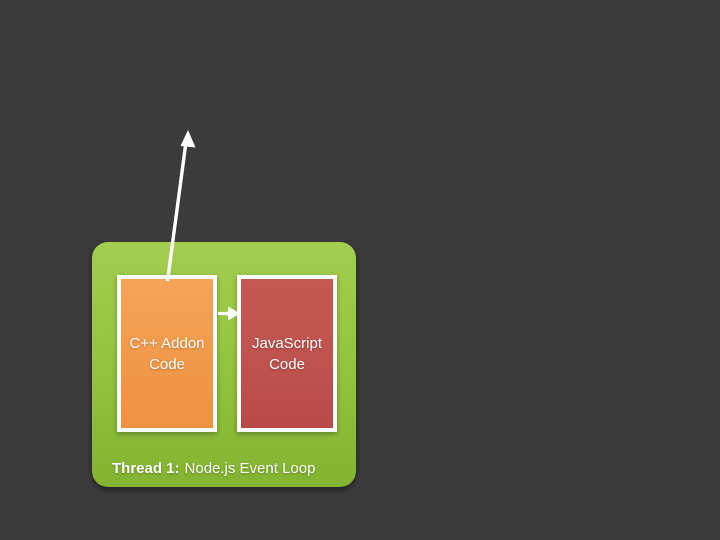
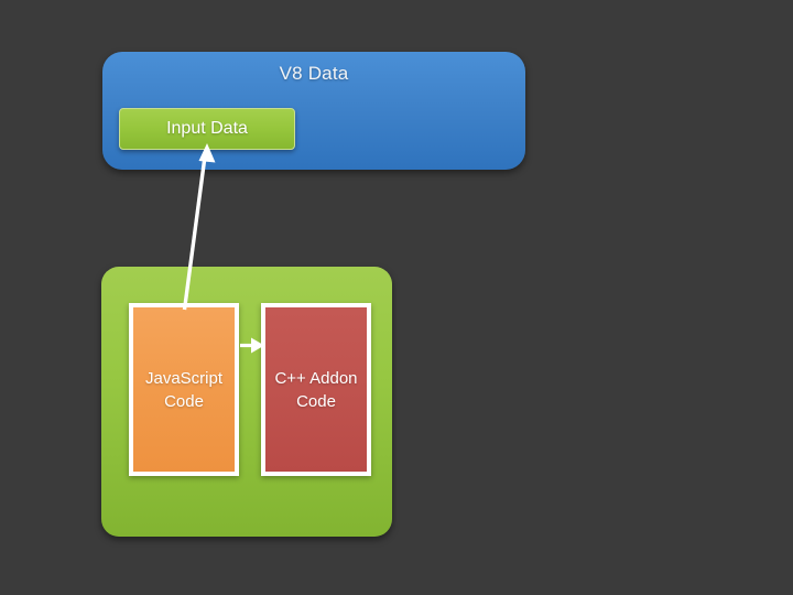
+ V8 Data
+ Input Data
- C++ Addon
+ JavaScript
  Code
- JavaScript
+ C++ Addon
  Code
- Thread 1: Node.js Event Loop
